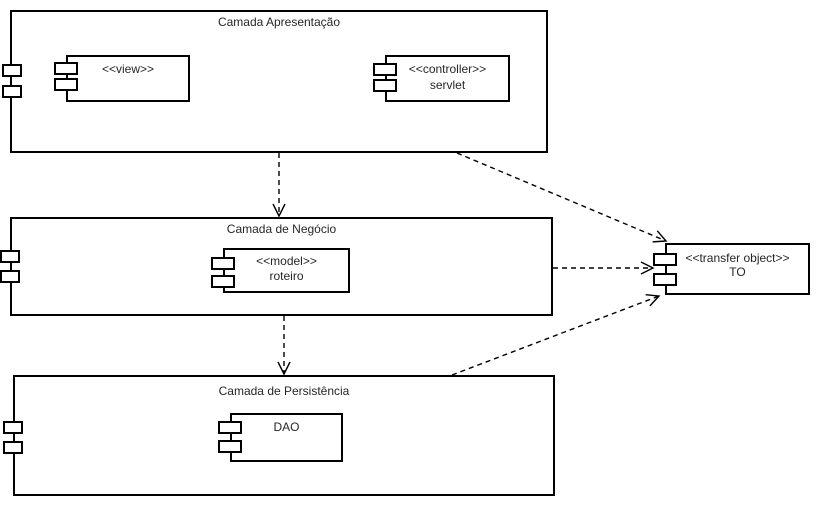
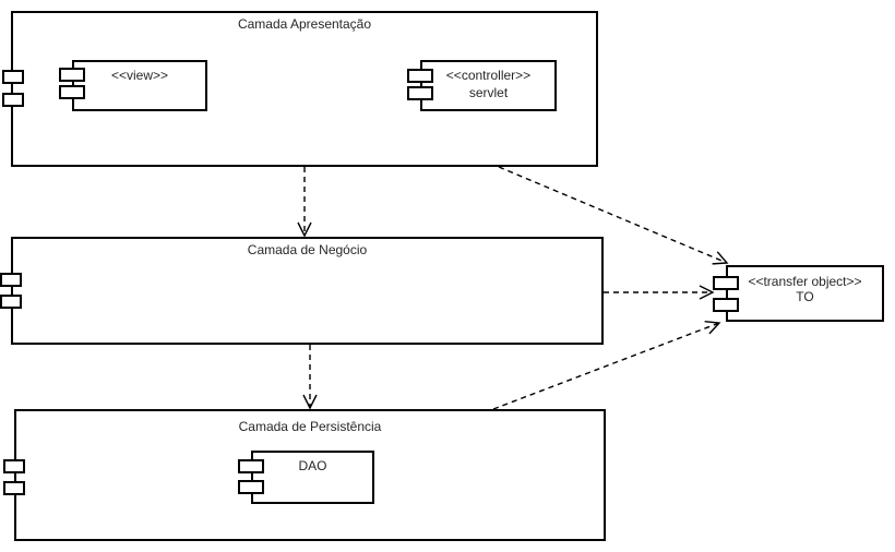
  Camada Apresentação
  Camada de Negócio
  Camada de Persistência
  <<view>>
  <<controller>>
  servlet
- <<model>>
- roteiro
  DAO
  <<transfer object>>
  TO
